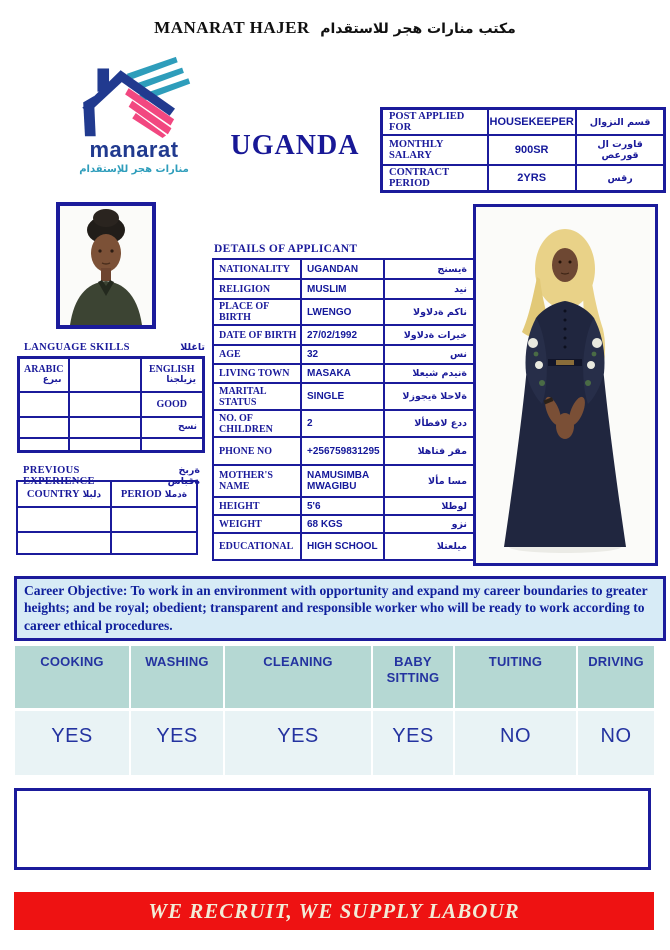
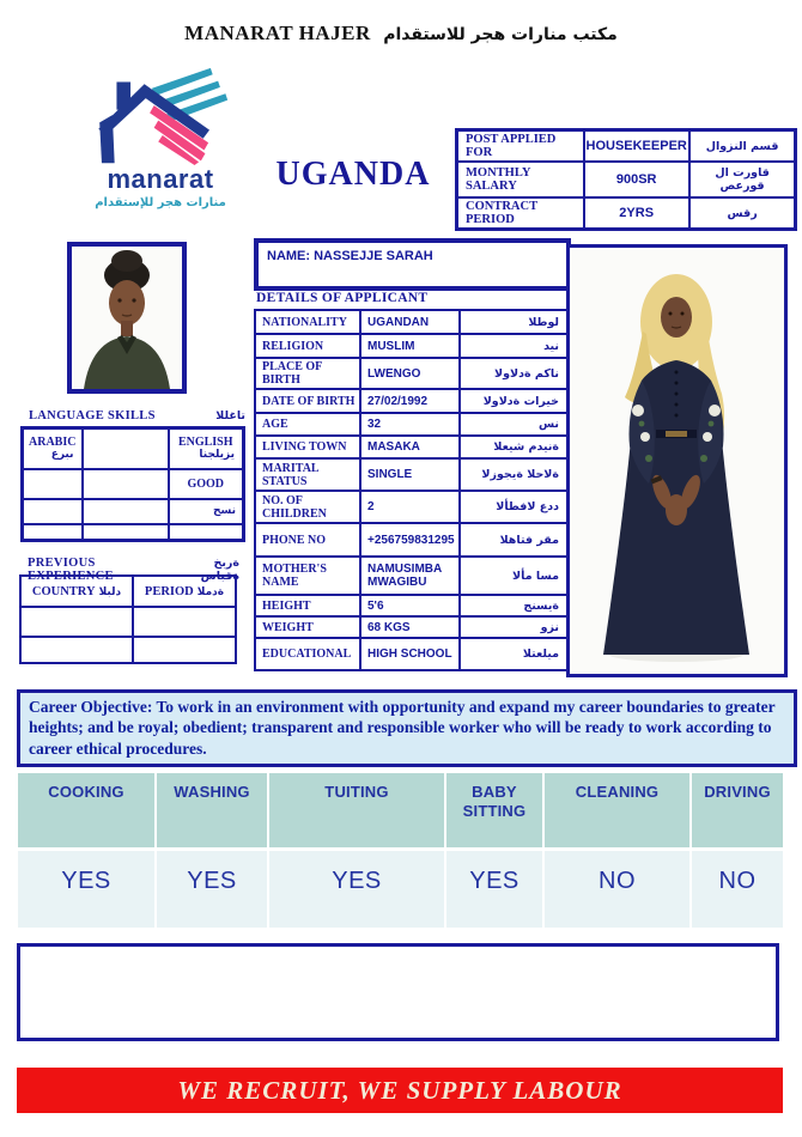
  MANARAT HAJER مكتب منارات هجر للاستقدام
  manarat
  منارات هجر للإستقدام
  UGANDA
  POST APPLIED FOR	HOUSEKEEPER	قسم النزوال
  MONTHLY SALARY	900SR	قاورت ال قورعص
  CONTRACT PERIOD	2YRS	رقس
+ NAME: NASSEJJE SARAH
  DETAILS OF APPLICANT
- NATIONALITY	UGANDAN	ةيسنج
+ NATIONALITY	UGANDAN	لوطلا
  RELIGION	MUSLIM	نيد
  PLACE OF BIRTH	LWENGO	ناكم ةدلاولا
  DATE OF BIRTH	27/02/1992	خيرات ةدلاولا
  AGE	32	نس
  LIVING TOWN	MASAKA	ةنيدم شيعلا
  MARITAL STATUS	SINGLE	ةلاحلا ةيجوزلا
  NO. OF CHILDREN	2	ددع لافطألا
  PHONE NO	+256759831295	مقر فتاهلا
  MOTHER'S NAME	NAMUSIMBA MWAGIBU	مسا مألا
- HEIGHT	5'6	لوطلا
+ HEIGHT	5'6	ةيسنج
  WEIGHT	68 KGS	نزو
  EDUCATIONAL	HIGH SCHOOL	ميلعتلا
  LANGUAGE SKILLS
  تاغللا
  ARABIC ىبرع		ENGLISH يزيلجنا
  		GOOD
  		نسح
  PREVIOUS EXPERIENCE
  ةربخ ةقباس
  COUNTRY دلبلا	PERIOD ةدملا
  Career Objective: To work in an environment with opportunity and expand my career boundaries to greater heights; and be royal; obedient; transparent and responsible worker who will be ready to work according to career ethical procedures.
  COOKING
  WASHING
- CLEANING
+ TUITING
  BABY SITTING
- TUITING
+ CLEANING
  DRIVING
  YES
  YES
  YES
  YES
  NO
  NO
  WE RECRUIT, WE SUPPLY LABOUR
